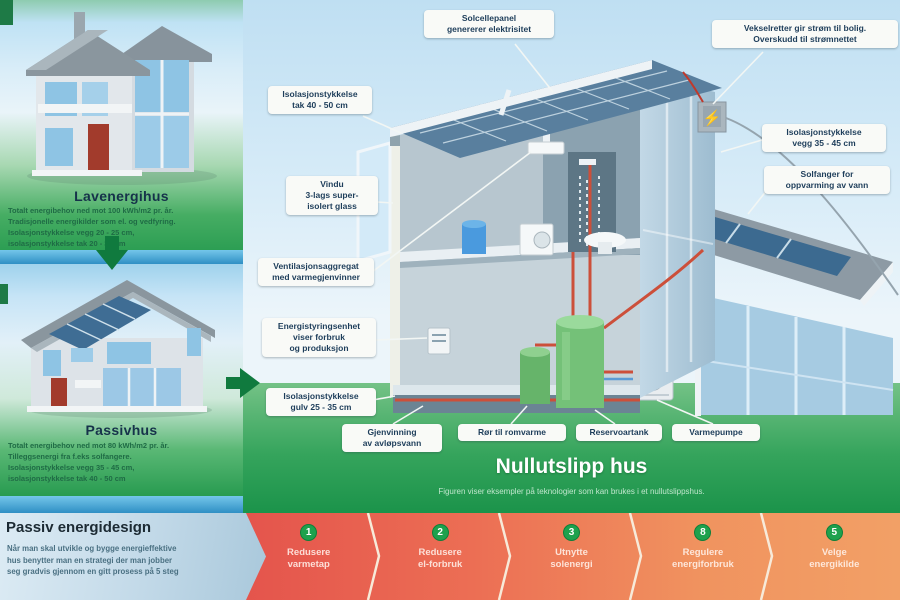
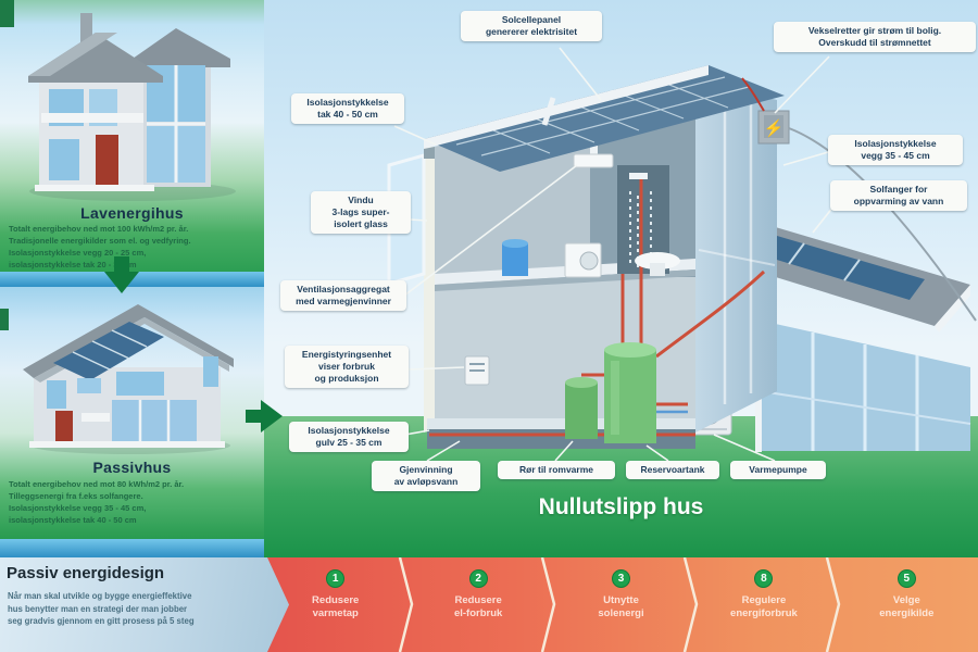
  Lavenergihus
  Totalt energibehov ned mot 100 kWh/m2 pr. år.
  Tradisjonelle energikilder som el. og vedfyring.
  Isolasjonstykkelse vegg 20 - 25 cm,
  isolasjonstykkelse tak 20 -m
  Passivhus
  Totalt energibehov ned mot 80 kWh/m2 pr. år.
  Tilleggsenergi fra f.eks solfangere.
  Isolasjonstykkelse vegg 35 - 45 cm,
  isolasjonstykkelse tak 40 - 50 cm
  ⚡
  Solcellepanel
  genererer elektrisitet
  Vekselretter gir strøm til bolig.
  Overskudd til strømnettet
  Isolasjonstykkelse
  tak 40 - 50 cm
  Isolasjonstykkelse
  vegg 35 - 45 cm
  Solfanger for
  oppvarming av vann
  Vindu
  3-lags super-
  isolert glass
  Ventilasjonsaggregat
  med varmegjenvinner
  Energistyringsenhet
  viser forbruk
  og produksjon
  Isolasjonstykkelse
  gulv 25 - 35 cm
  Gjenvinning
  av avløpsvann
  Rør til romvarme
  Reservoartank
  Varmepumpe
  Nullutslipp hus
- Figuren viser eksempler på teknologier som kan brukes i et nullutslippshus.
  1
  Redusere
  varmetap
  2
  Redusere
  el-forbruk
  3
  Utnytte
  solenergi
  8
  Regulere
  energiforbruk
  5
  Velge
  energikilde
  Passiv energidesign
  Når man skal utvikle og bygge energieffektive
  hus benytter man en strategi der man jobber
  seg gradvis gjennom en gitt prosess på 5 steg
